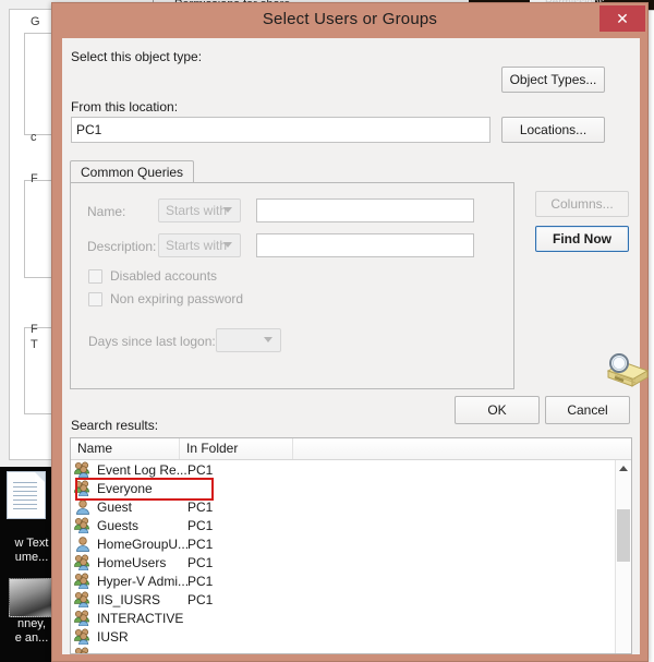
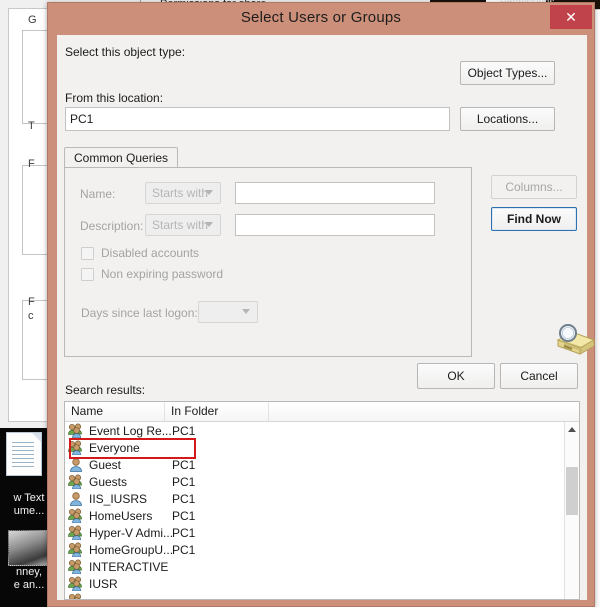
  G
- c
+ T
  F
  F
- T
+ c
  w Text
  ume...
  nney,
  e an...
  Select Users or Groups
  ✕
  Select this object type:
  Object Types...
  From this location:
  PC1
  Locations...
  Common Queries
  Name:
  Starts with
  Description:
  Starts with
  Disabled accounts
  Non expiring password
  Days since last logon:
  Columns...
  Find Now
  OK
  Cancel
  Search results:
  Name
  In Folder
  Event Log Re...
  PC1
  Everyone
  Guest
  PC1
  Guests
  PC1
- HomeGroupU...
+ IIS_IUSRS
  PC1
  HomeUsers
  PC1
  Hyper-V Admi...
  PC1
- IIS_IUSRS
+ HomeGroupU...
  PC1
  INTERACTIVE
  IUSR
